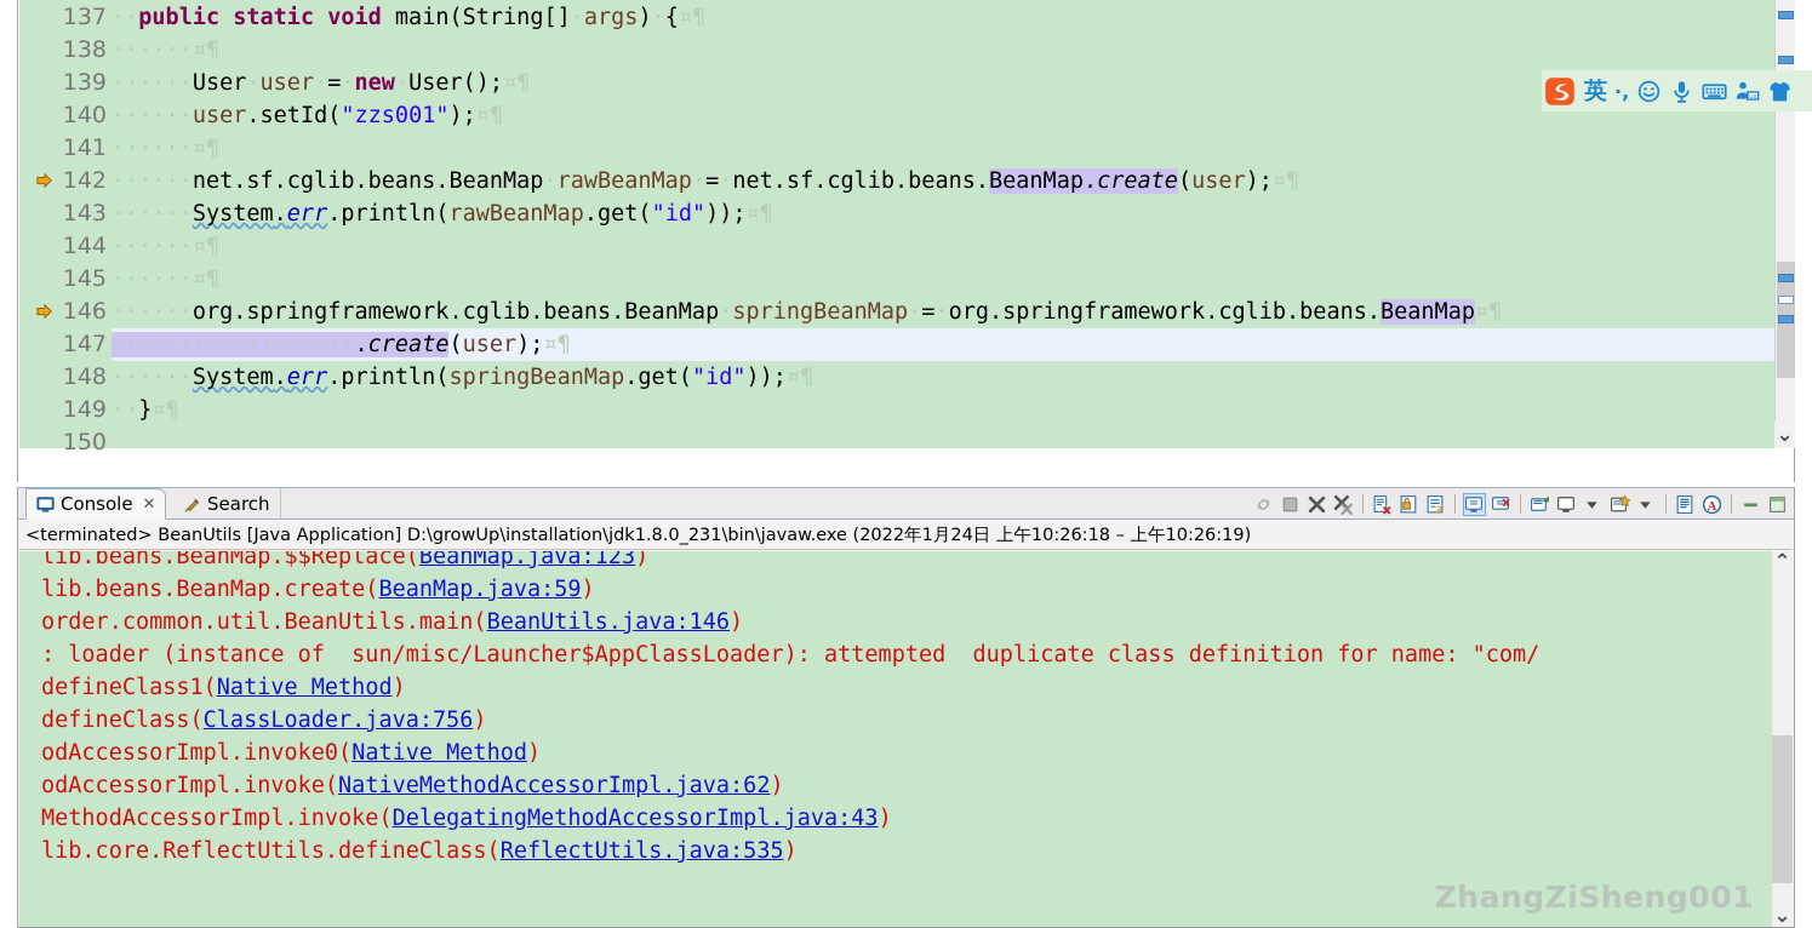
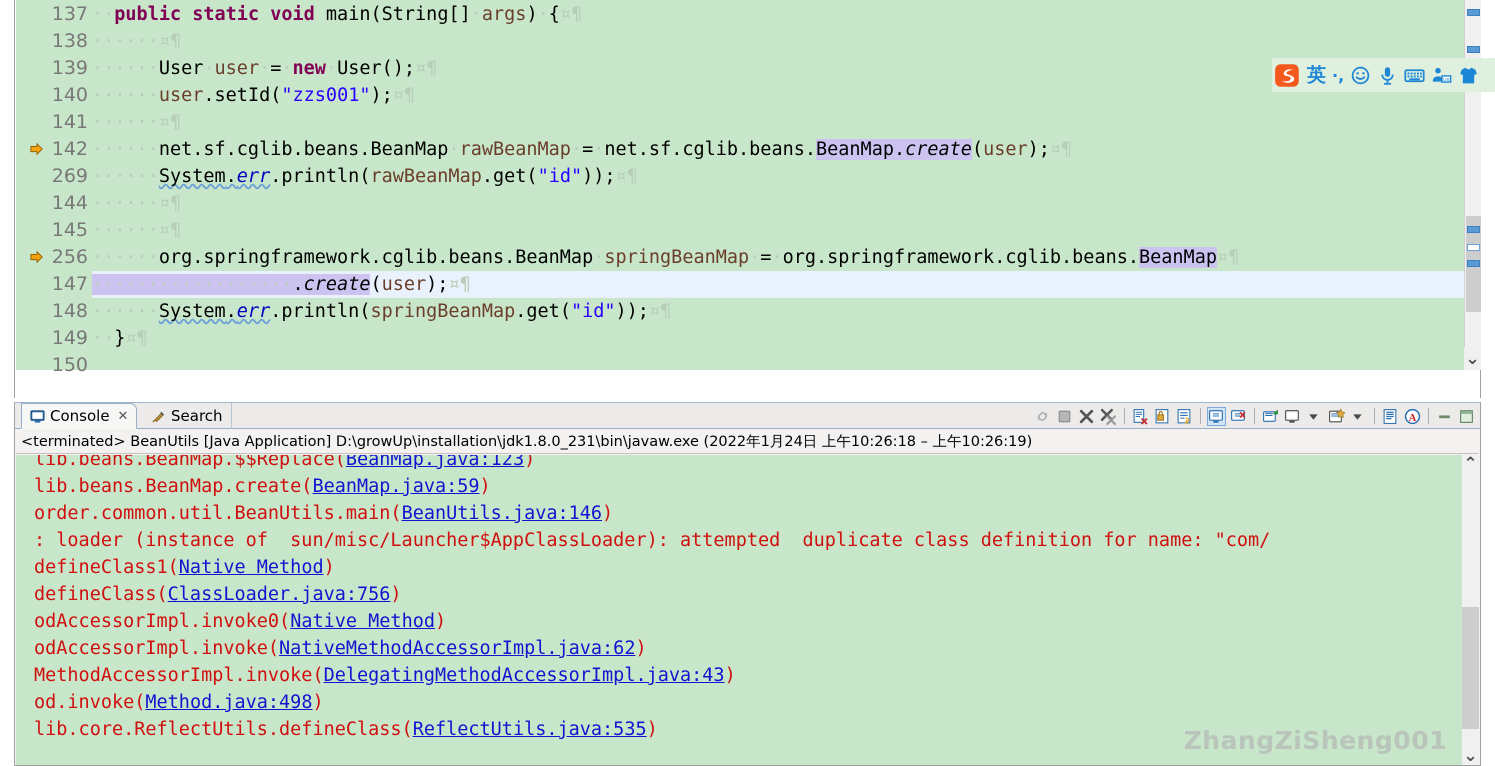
  137
  138
  139
  140
  141
  142
- 143
+ 269
  144
  145
- 146
+ 256
  147
  148
  149
  150
  ··public static void main(String[]·args)·{¤¶
  ······¤¶
  ······User·user·=·new·User();¤¶
  ······user.setId("zzs001");¤¶
  ······¤¶
  ······net.sf.cglib.beans.BeanMap·rawBeanMap·=·net.sf.cglib.beans.BeanMap.create(user);¤¶
  ······System.err.println(rawBeanMap.get("id"));¤¶
  ······¤¶
  ······¤¶
  ······org.springframework.cglib.beans.BeanMap·springBeanMap·=·org.springframework.cglib.beans.BeanMap¤¶
  ··················.create(user);¤¶
  ······System.err.println(springBeanMap.get("id"));¤¶
  ··}¤¶
  ⌄
  英
  ·,
  Console
  ✕
  Search
  A
  <terminated> BeanUtils [Java Application] D:\growUp\installation\jdk1.8.0_231\bin\javaw.exe (2022年1月24日 上午10:26:18 – 上午10:26:19)
  lib.beans.BeanMap.$$Replace(BeanMap.java:123)
  lib.beans.BeanMap.create(BeanMap.java:59)
  order.common.util.BeanUtils.main(BeanUtils.java:146)
  : loader (instance of sun/misc/Launcher$AppClassLoader): attempted duplicate class definition for name: "com/
  defineClass1(Native Method)
  defineClass(ClassLoader.java:756)
  odAccessorImpl.invoke0(Native Method)
  odAccessorImpl.invoke(NativeMethodAccessorImpl.java:62)
  MethodAccessorImpl.invoke(DelegatingMethodAccessorImpl.java:43)
+ od.invoke(Method.java:498)
  lib.core.ReflectUtils.defineClass(ReflectUtils.java:535)
  ZhangZiSheng001
  ⌃
  ⌄
